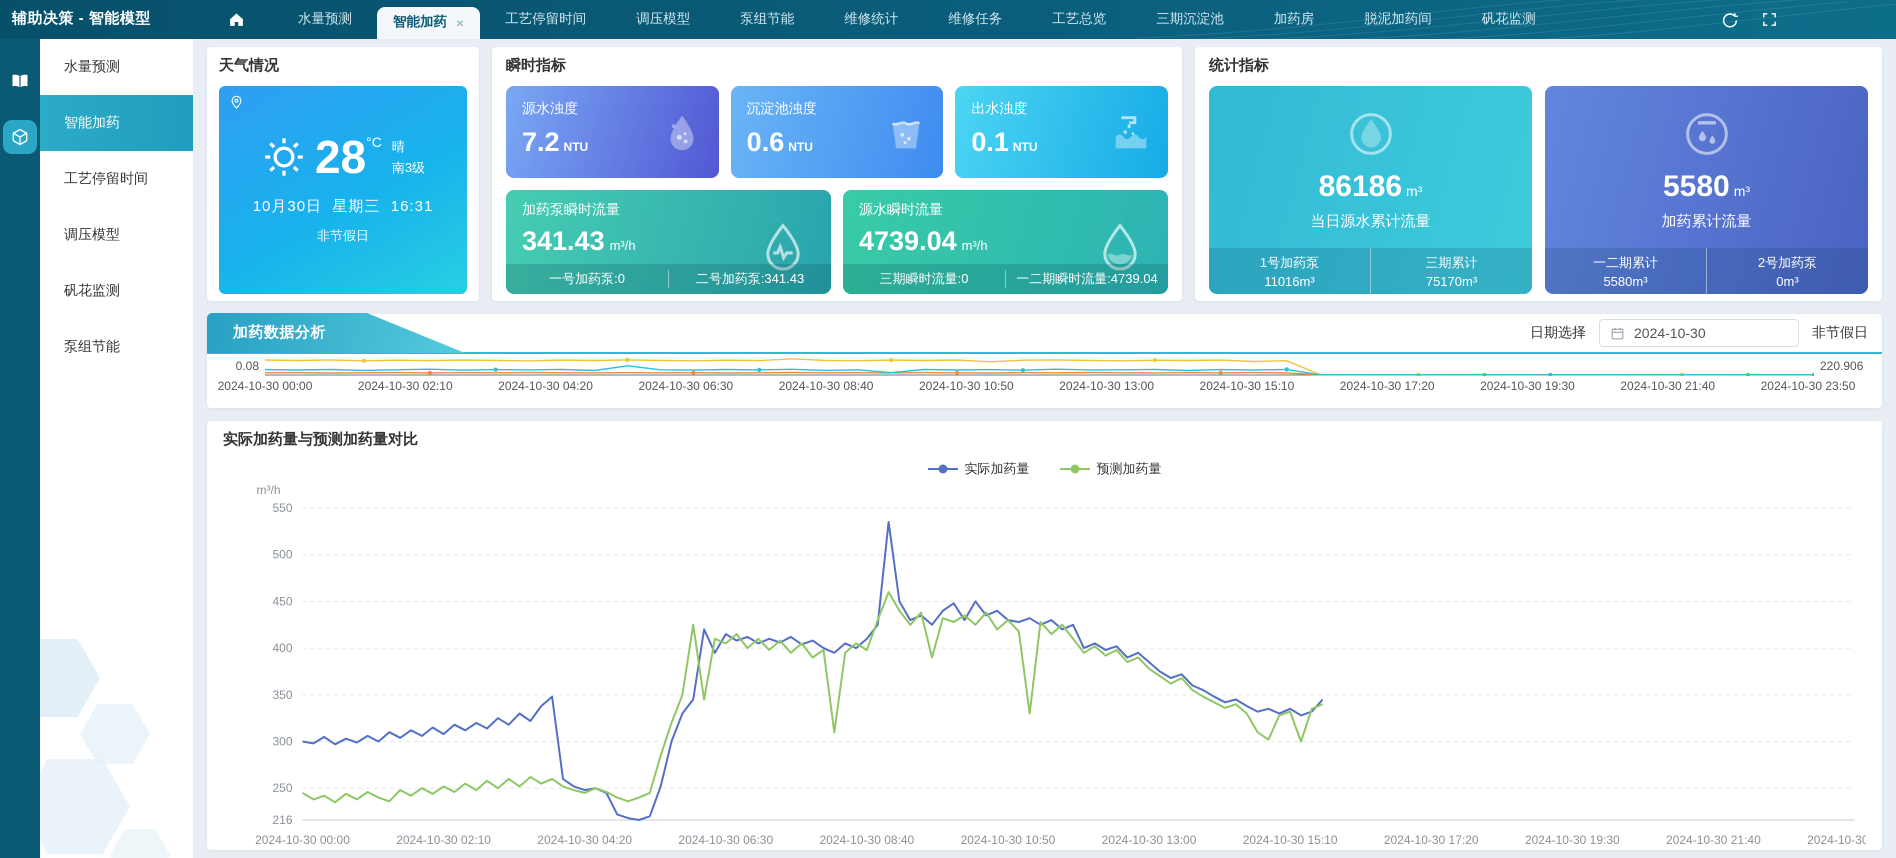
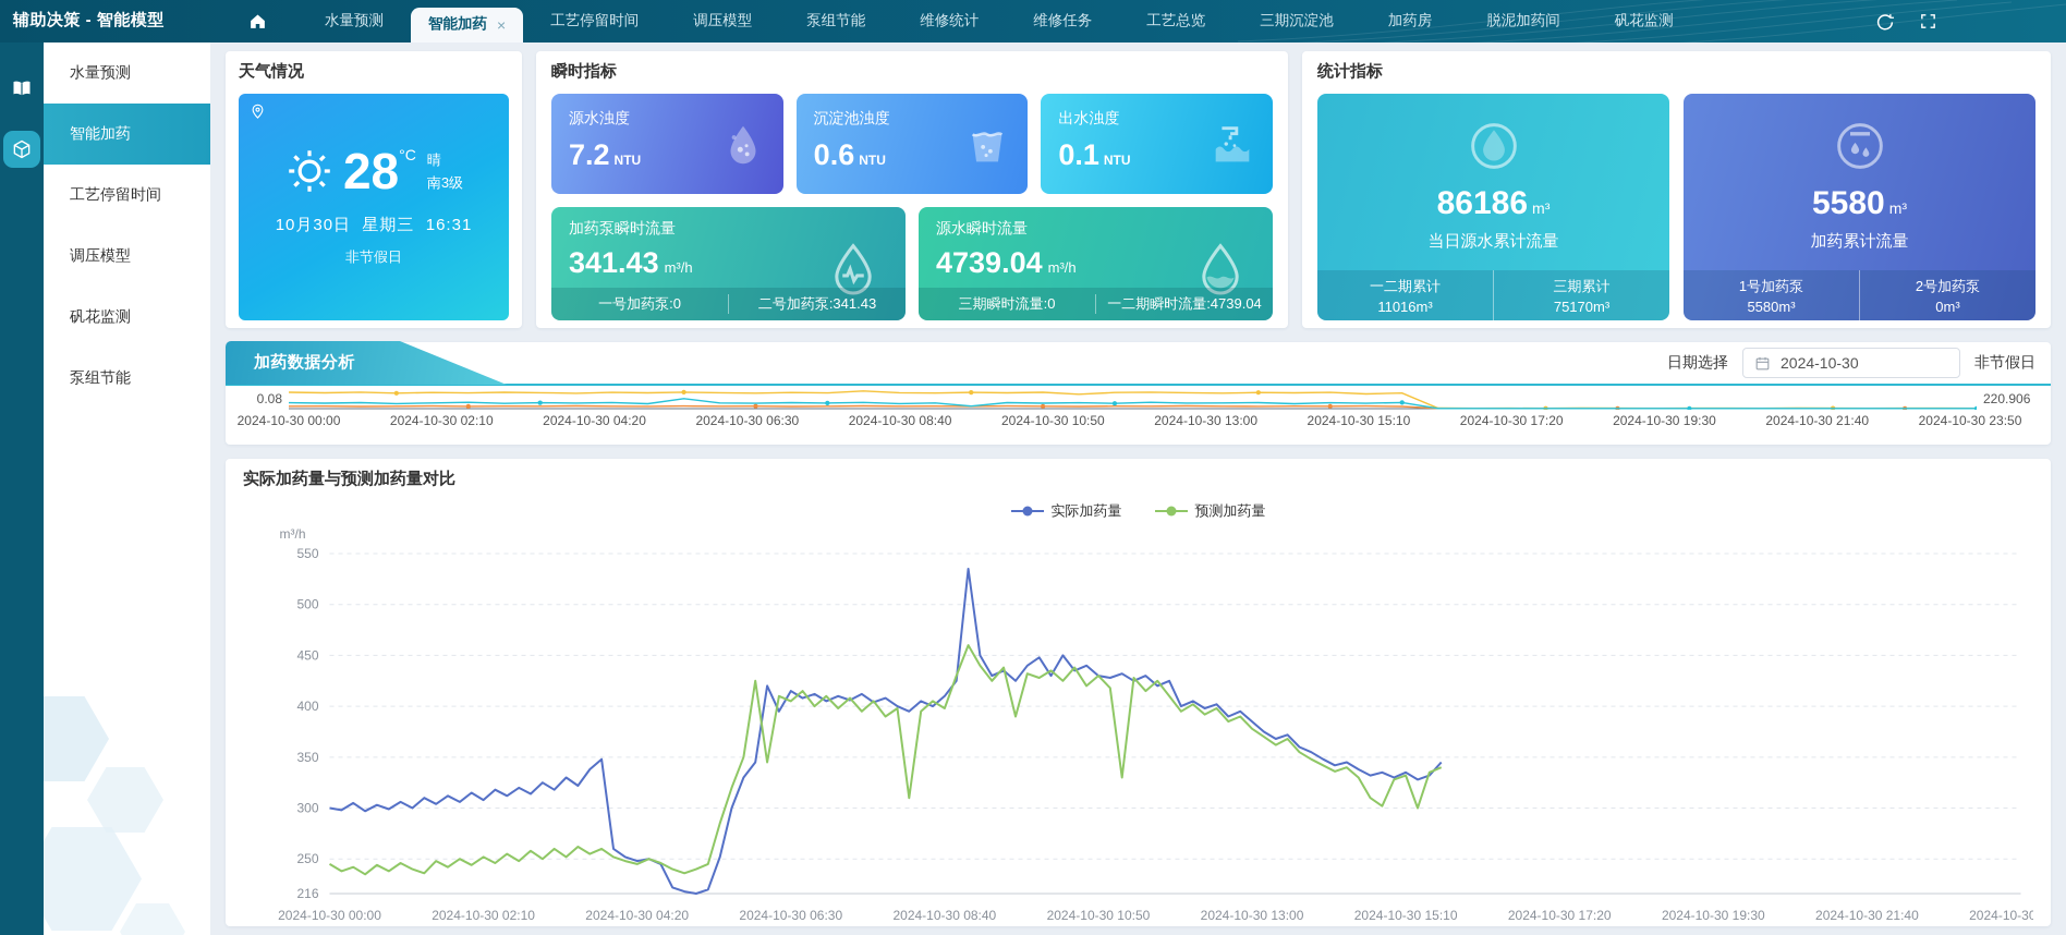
  辅助决策 - 智能模型
  水量预测
  智能加药
  ×
  工艺停留时间
  调压模型
  泵组节能
  维修统计
  维修任务
  工艺总览
  三期沉淀池
  加药房
  脱泥加药间
  矾花监测
  水量预测
  智能加药
  工艺停留时间
  调压模型
  矾花监测
  泵组节能
  天气情况
  28°C
  晴
  南3级
  10月30日 星期三 16:31
  非节假日
  瞬时指标
  源水浊度
  7.2 NTU
  沉淀池浊度
  0.6 NTU
  出水浊度
  0.1 NTU
  加药泵瞬时流量
  341.43 m³/h
  一号加药泵:0
  二号加药泵:341.43
  源水瞬时流量
  4739.04 m³/h
  三期瞬时流量:0
  一二期瞬时流量:4739.04
  统计指标
  86186 m³
  当日源水累计流量
- 1号加药泵
+ 一二期累计
  11016m³
  三期累计
  75170m³
  5580 m³
  加药累计流量
- 一二期累计
+ 1号加药泵
  5580m³
  2号加药泵
  0m³
  加药数据分析
  日期选择
  2024-10-30
  非节假日
  0.08
  220.906
  2024-10-30 00:00
  2024-10-30 02:10
  2024-10-30 04:20
  2024-10-30 06:30
  2024-10-30 08:40
  2024-10-30 10:50
  2024-10-30 13:00
  2024-10-30 15:10
  2024-10-30 17:20
  2024-10-30 19:30
  2024-10-30 21:40
  2024-10-30 23:50
  实际加药量与预测加药量对比
  实际加药量
  预测加药量
  216
  250
  300
  350
  400
  450
  500
  550
  m³/h
  2024-10-30 00:00
  2024-10-30 02:10
  2024-10-30 04:20
  2024-10-30 06:30
  2024-10-30 08:40
  2024-10-30 10:50
  2024-10-30 13:00
  2024-10-30 15:10
  2024-10-30 17:20
  2024-10-30 19:30
  2024-10-30 21:40
